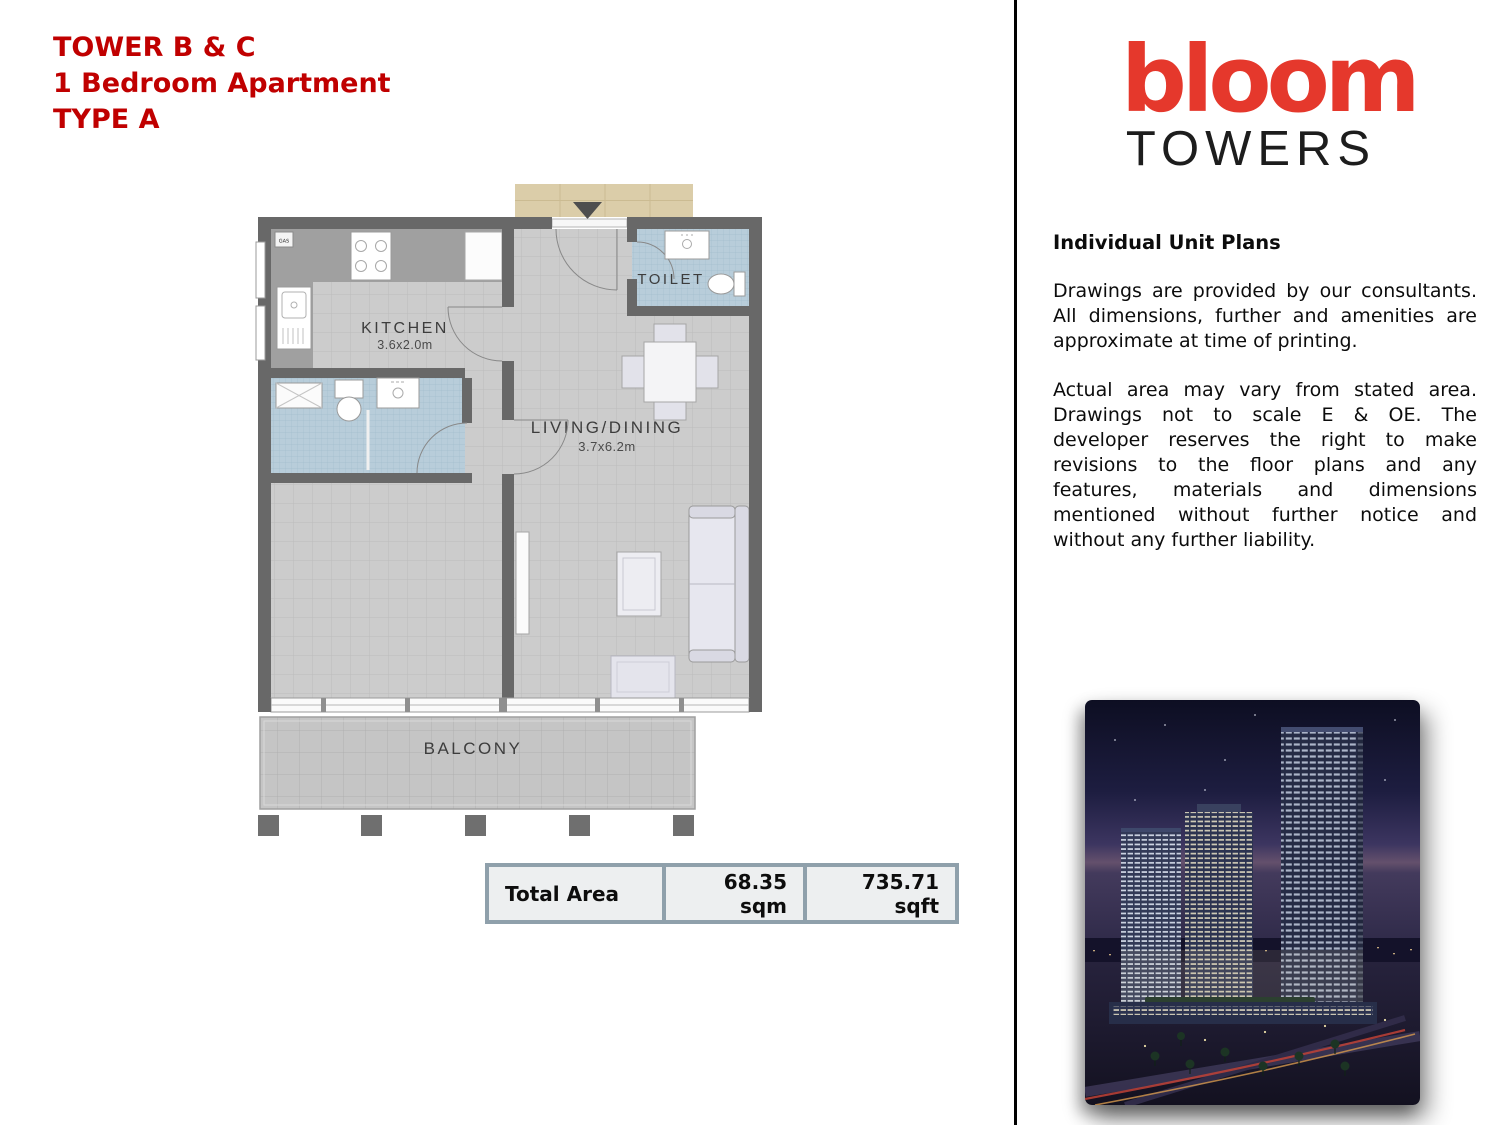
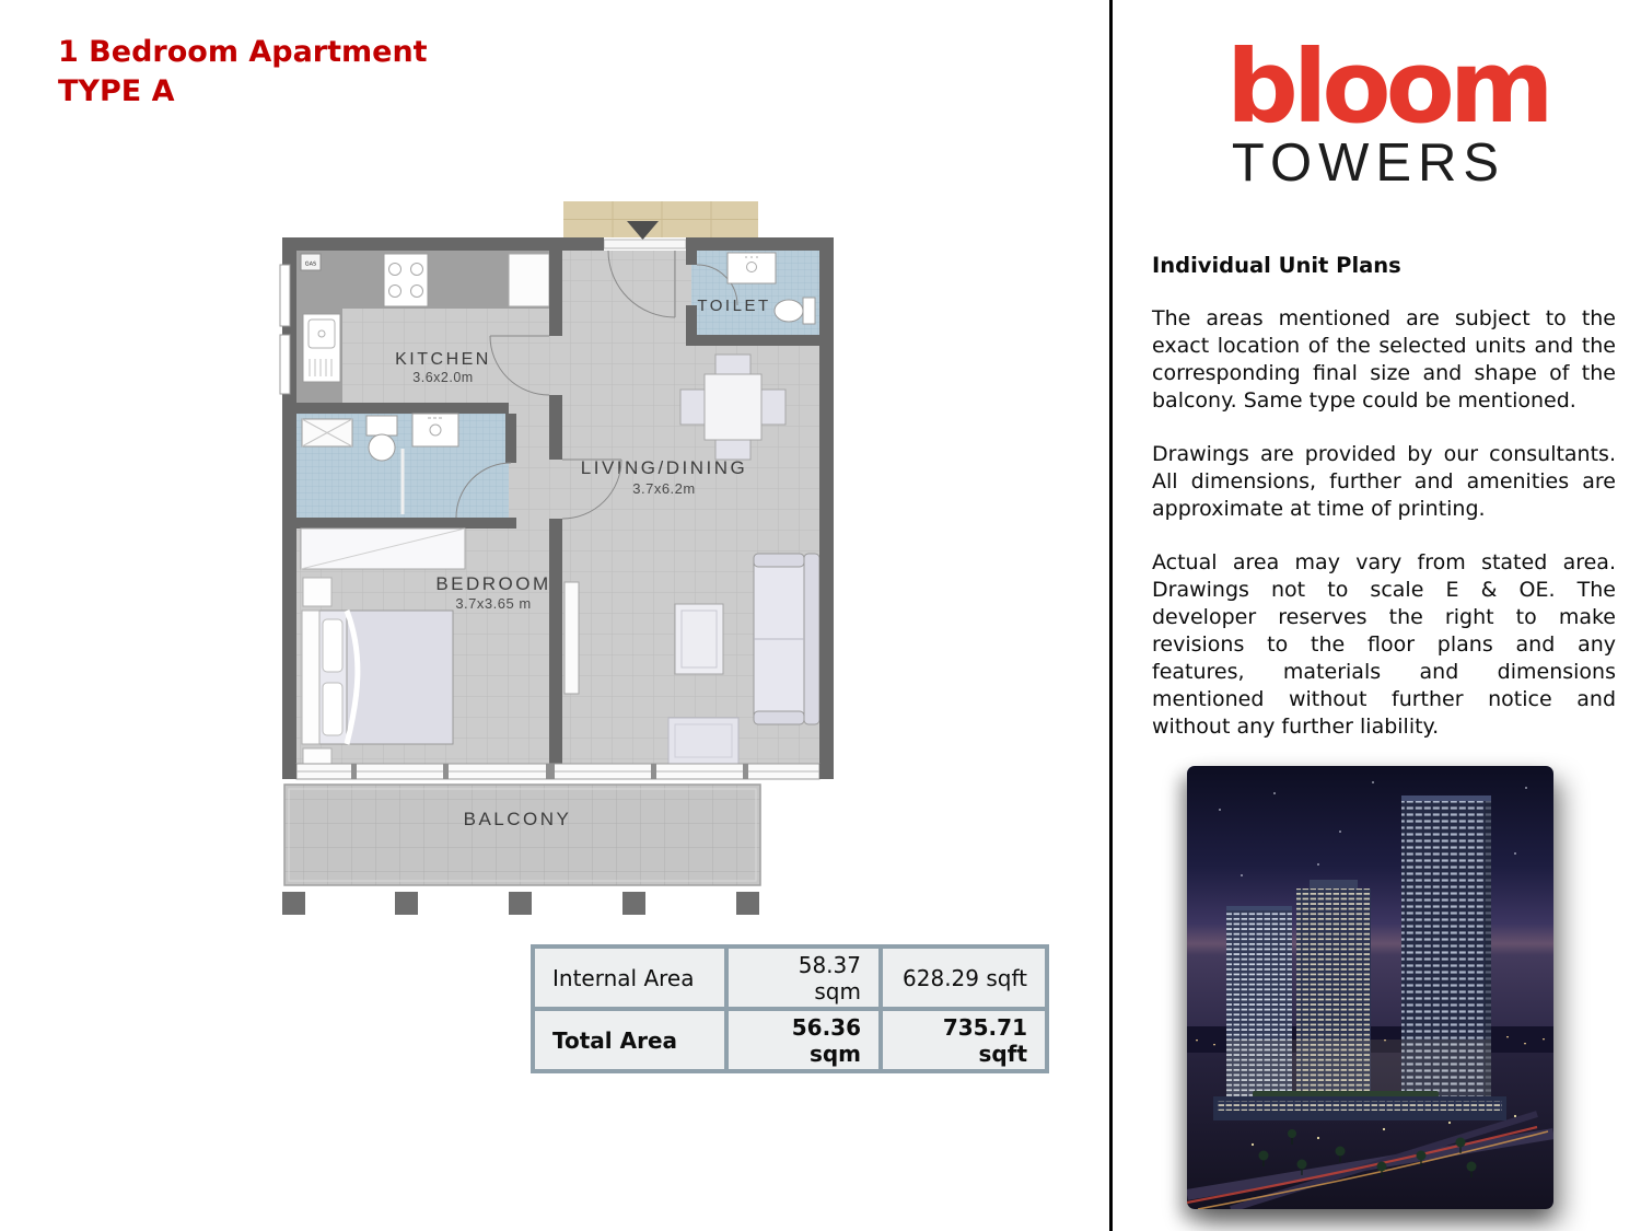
- TOWER B & C
  1 Bedroom Apartment
  TYPE A
  KITCHEN
  3.6x2.0m
  TOILET
+ BEDROOM
+ 3.7x3.65 m
  LIVNG/DINING
  3.7x6.2m
  BALCONY
+ Internal Area	58.37 sqm	628.29 sqft
- Total Area	68.35 sqm	735.71 sqft
+ Total Area	56.36 sqm	735.71 sqft
  bloom
  TOWERS
  Individual Unit Plans
+ The areas mentioned are subject to the exact location of the selected units and the corresponding final size and shape of the balcony. Same type could be mentioned.
  Drawings are provided by our consultants. All dimensions, further and amenities are approximate at time of printing.
  Actual area may vary from stated area. Drawings not to scale E & OE. The developer reserves the right to make revisions to the floor plans and any features, materials and dimensions mentioned without further notice and without any further liability.
